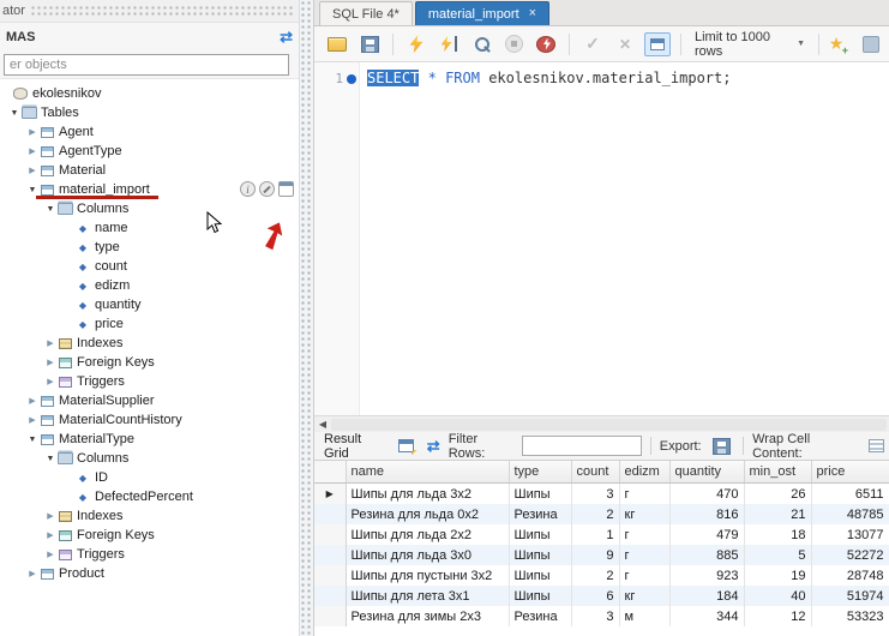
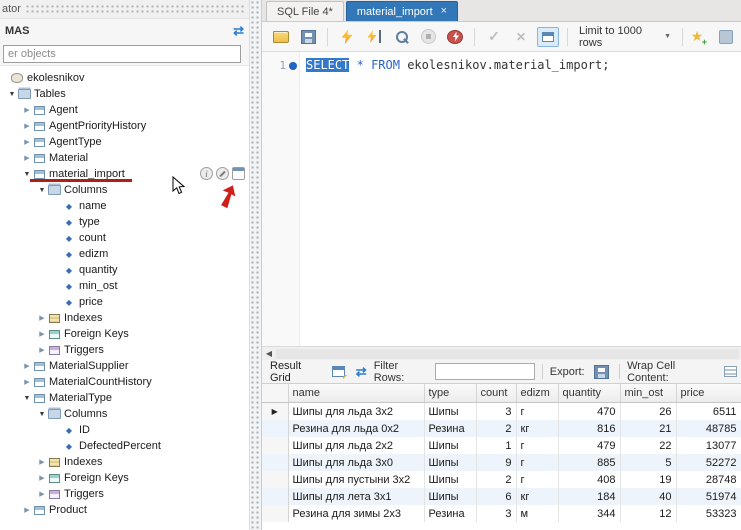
  ator
  MAS
  ⇄
  er objects
  ekolesnikov
  Tables
  Agent
+ AgentPriorityHistory
  AgentType
  Material
  material_import
  Columns
  name
  type
  count
  edizm
  quantity
+ min_ost
  price
  Indexes
  Foreign Keys
  Triggers
  MaterialSupplier
  MaterialCountHistory
  MaterialType
  Columns
  ID
  DefectedPercent
  Indexes
  Foreign Keys
  Triggers
  Product
  SQL File 4*
  material_import
  ×
  Limit to 1000 rows
  1
  SELECT * FROM ekolesnikov.material_import;
  ◀
  Result Grid
  ⇄
  Filter Rows:
  Export:
  Wrap Cell Content:
  	name	type	count	edizm	quantity	min_ost	price
  ▶	Шипы для льда 3x2	Шипы	3	г	470	26	6511
  	Резина для льда 0x2	Резина	2	кг	816	21	48785
- 	Шипы для льда 2x2	Шипы	1	г	479	18	13077
+ 	Шипы для льда 2x2	Шипы	1	г	479	22	13077
  	Шипы для льда 3x0	Шипы	9	г	885	5	52272
- 	Шипы для пустыни 3x2	Шипы	2	г	923	19	28748
+ 	Шипы для пустыни 3x2	Шипы	2	г	408	19	28748
  	Шипы для лета 3x1	Шипы	6	кг	184	40	51974
  	Резина для зимы 2x3	Резина	3	м	344	12	53323
